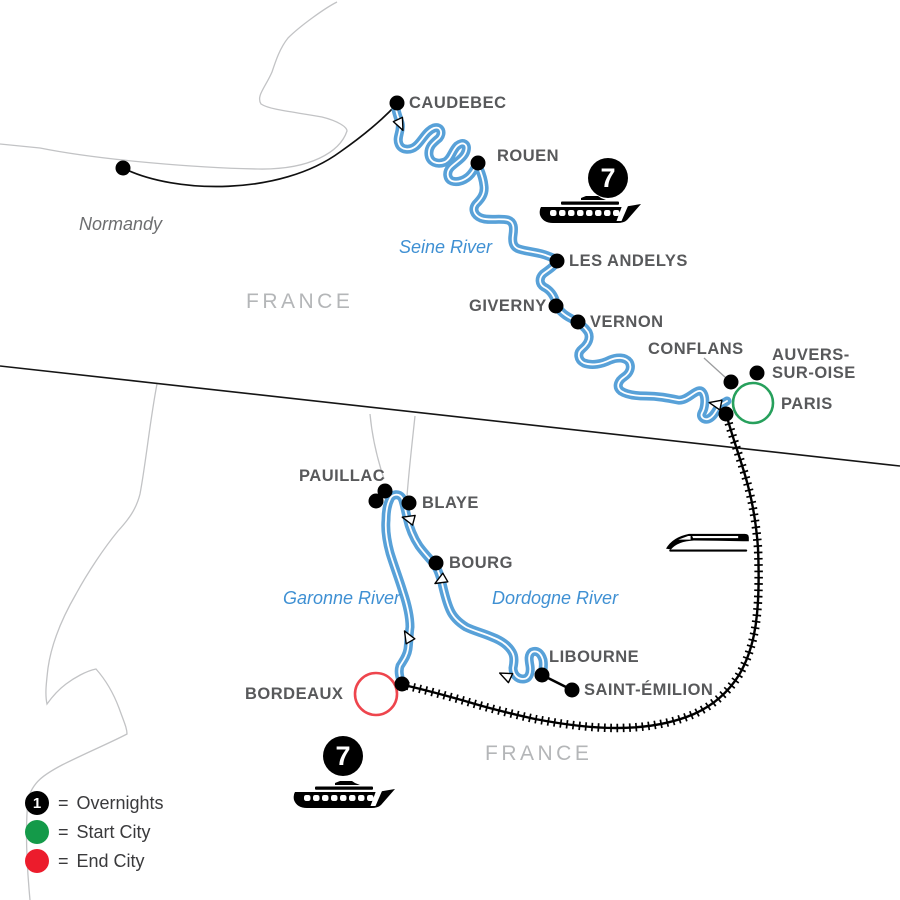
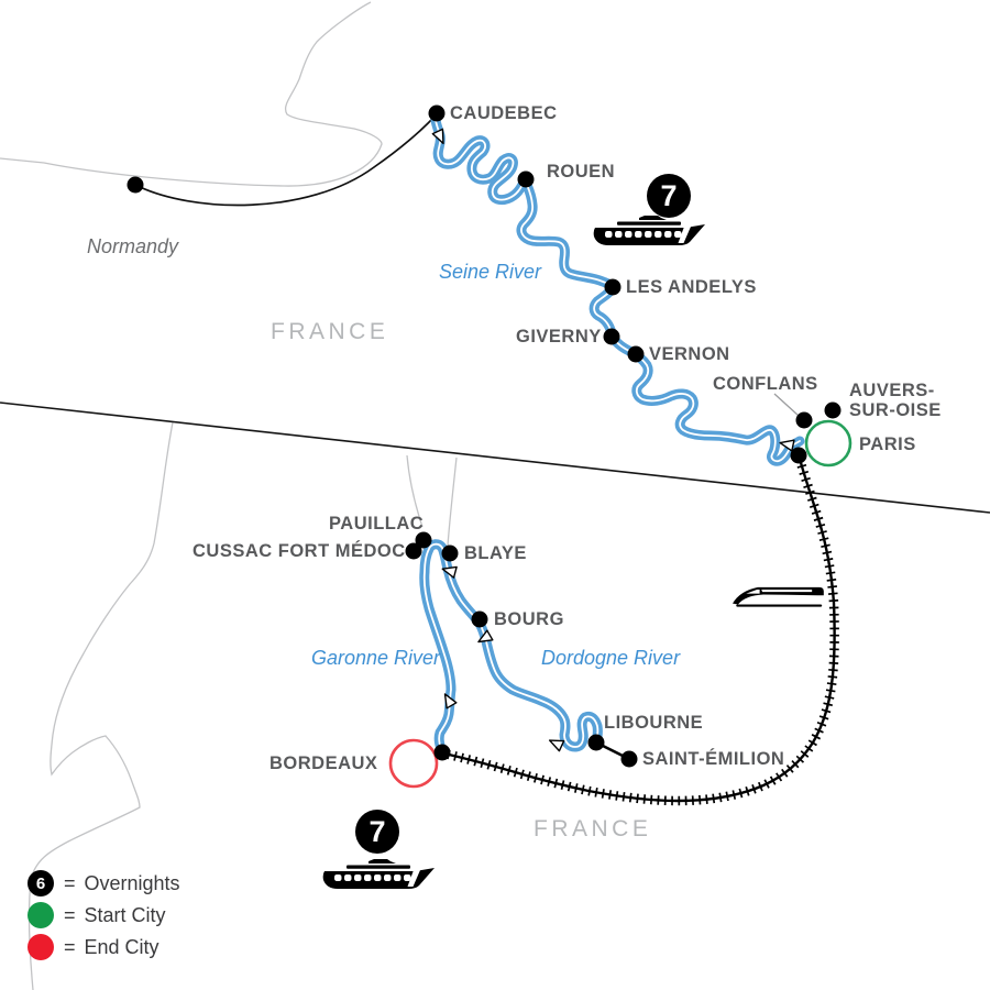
  7
  7
  FRANCE
  FRANCE
  Normandy
  Seine River
  Garonne River
  Dordogne River
  CAUDEBEC
  ROUEN
  LES ANDELYS
  GIVERNY
  VERNON
  CONFLANS
  AUVERS-
  SUR-OISE
  PARIS
  PAUILLAC
+ CUSSAC FORT MÉDOC
  BLAYE
  BOURG
  LIBOURNE
  SAINT-ÉMILION
  BORDEAUX
- 1
+ 6
  =
  Overnights
  =
  Start City
  =
  End City
